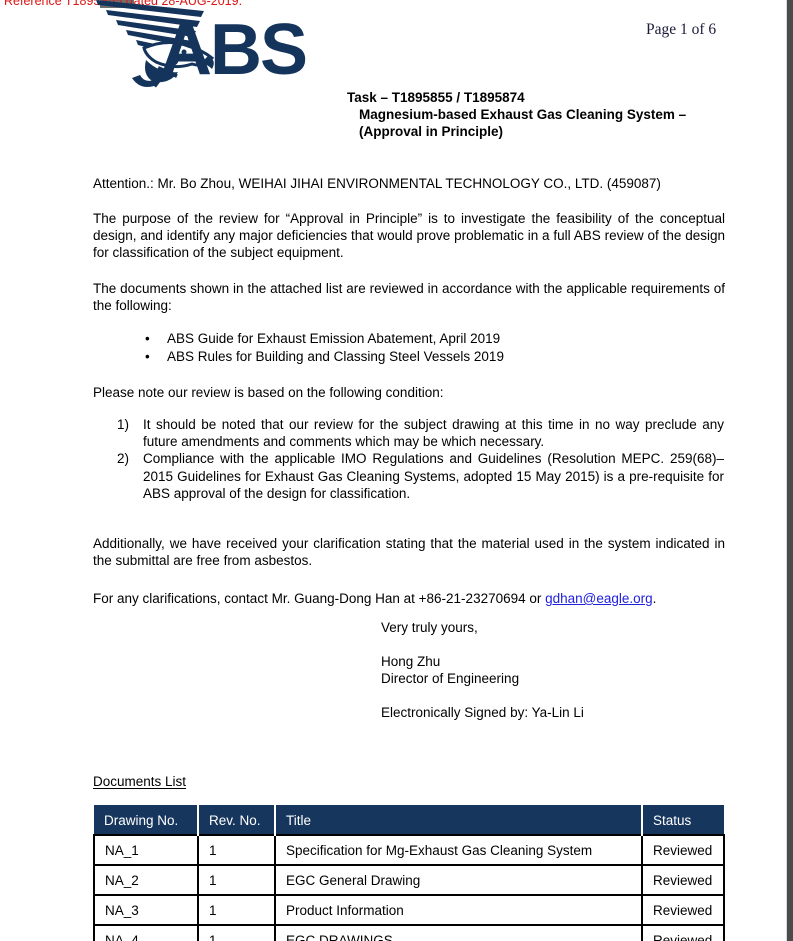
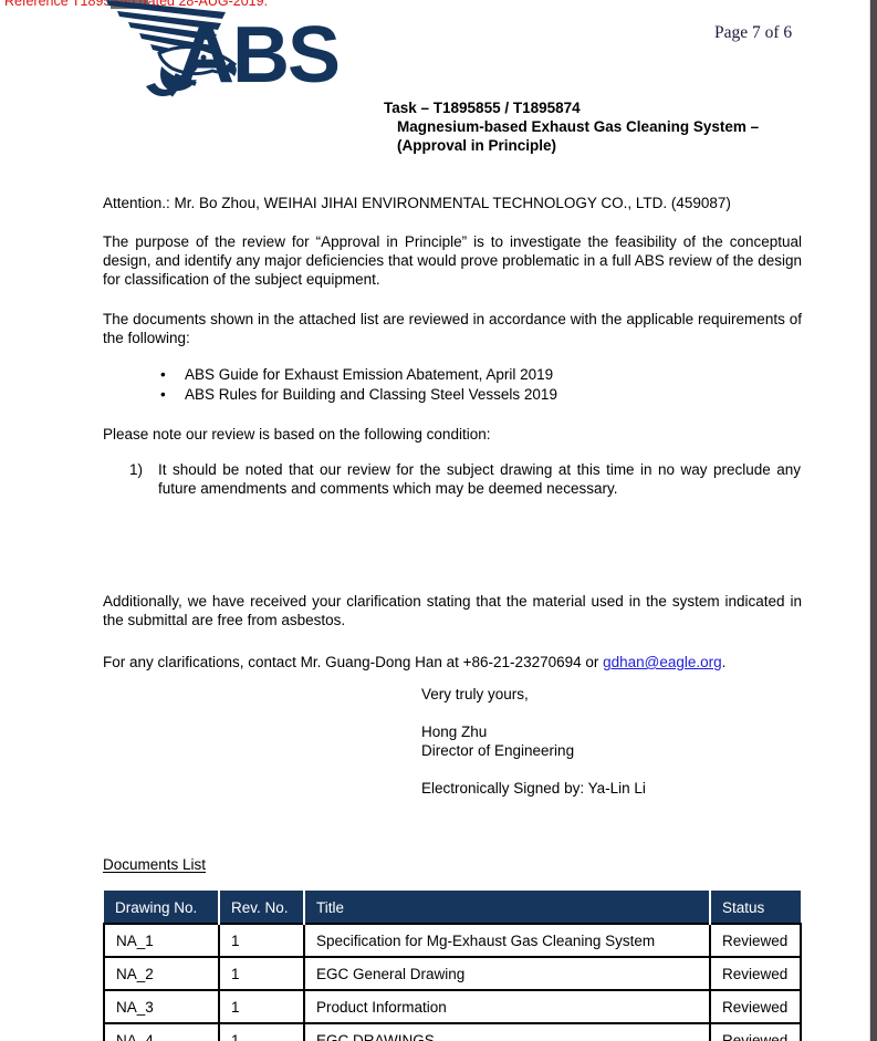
  Reference T189 55 dated 28-AUG-2019.
  ABS
- Page 1 of 6
+ Page 7 of 6
  Task – T1895855 / T1895874
  Magnesium-based Exhaust Gas Cleaning System –
  (Approval in Principle)
  Attention.: Mr. Bo Zhou, WEIHAI JIHAI ENVIRONMENTAL TECHNOLOGY CO., LTD. (459087)
  The purpose of the review for “Approval in Principle” is to investigate the feasibility of the conceptual design, and identify any major deficiencies that would prove problematic in a full ABS review of the design for classification of the subject equipment.
  The documents shown in the attached list are reviewed in accordance with the applicable requirements of the following:
  ABS Guide for Exhaust Emission Abatement, April 2019
  ABS Rules for Building and Classing Steel Vessels 2019
  Please note our review is based on the following condition:
  1)
- It should be noted that our review for the subject drawing at this time in no way preclude any future amendments and comments which may be which necessary.
+ It should be noted that our review for the subject drawing at this time in no way preclude any future amendments and comments which may be deemed necessary.
- 2)
- Compliance with the applicable IMO Regulations and Guidelines (Resolution MEPC. 259(68)– 2015 Guidelines for Exhaust Gas Cleaning Systems, adopted 15 May 2015) is a pre-requisite for ABS approval of the design for classification.
  Additionally, we have received your clarification stating that the material used in the system indicated in the submittal are free from asbestos.
  For any clarifications, contact Mr. Guang-Dong Han at +86-21-23270694 or gdhan@eagle.org.
  Very truly yours,
  Hong Zhu
  Director of Engineering
  Electronically Signed by: Ya-Lin Li
  Documents List
  Drawing No.	Rev. No.	Title	Status
  NA_1	1	Specification for Mg-Exhaust Gas Cleaning System	Reviewed
  NA_2	1	EGC General Drawing	Reviewed
  NA_3	1	Product Information	Reviewed
